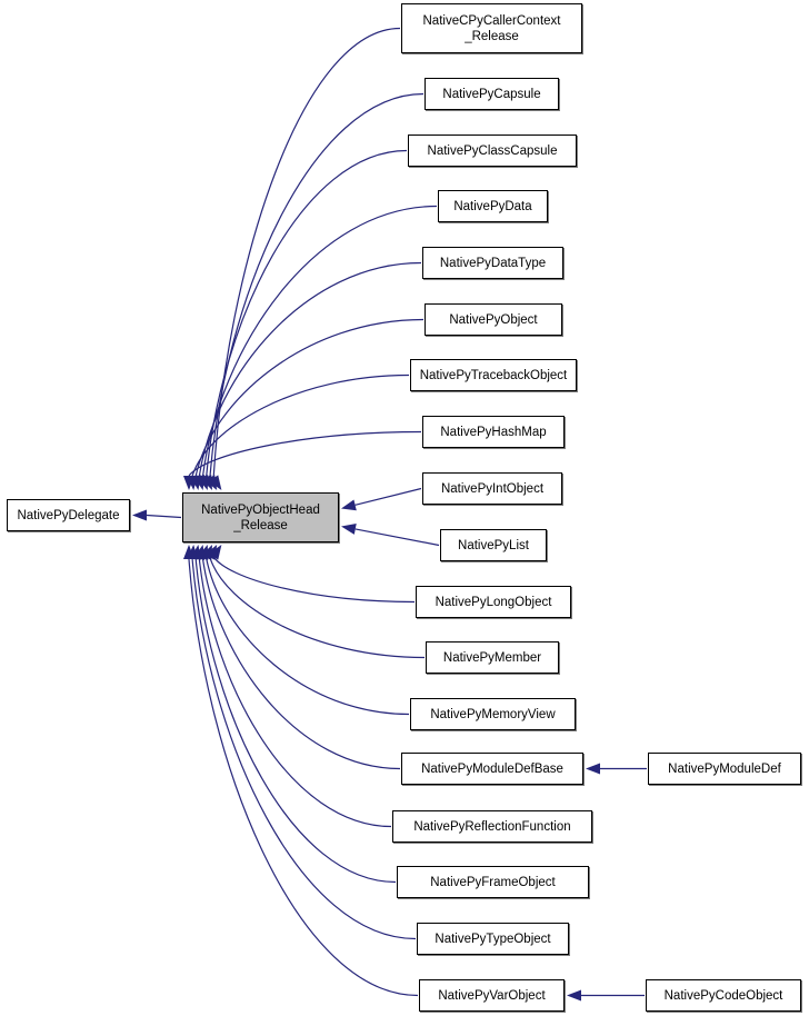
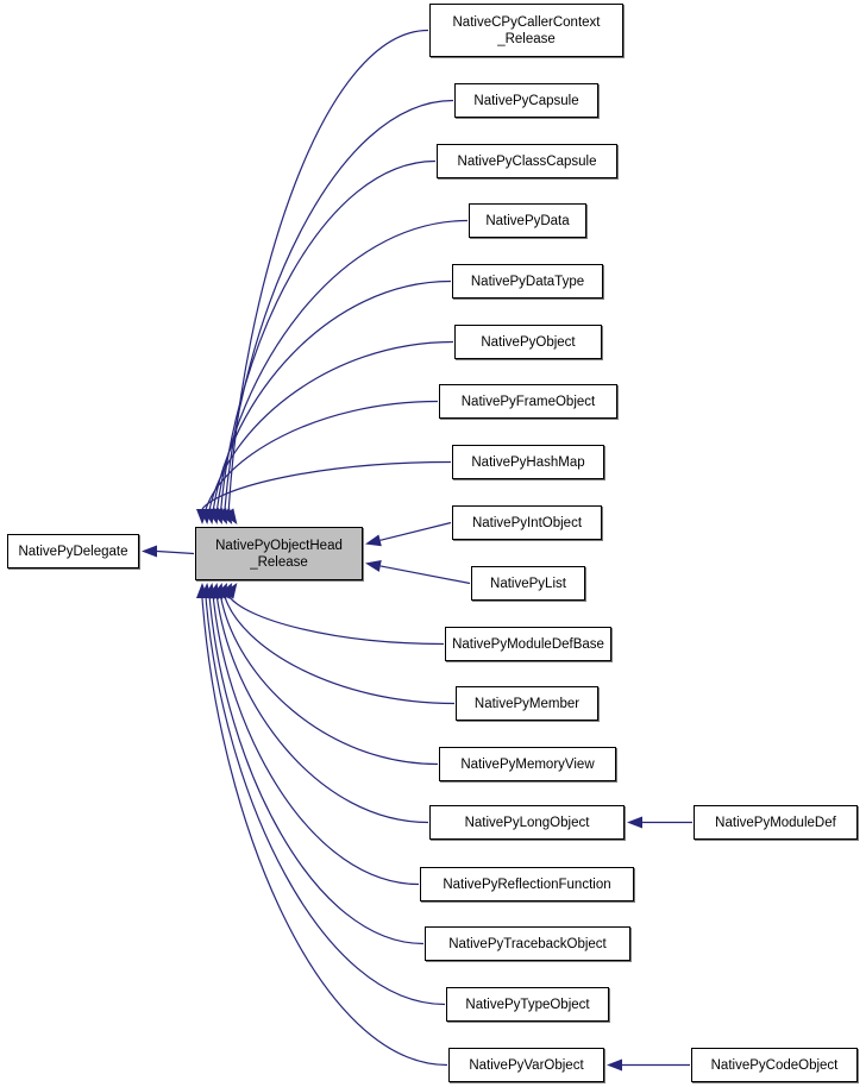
  NativePyDelegate
  NativePyObjectHead
  _Release
  NativeCPyCallerContext
  _Release
  NativePyCapsule
  NativePyClassCapsule
  NativePyData
  NativePyDataType
  NativePyObject
- NativePyTracebackObject
+ NativePyFrameObject
  NativePyHashMap
  NativePyIntObject
  NativePyList
- NativePyLongObject
+ NativePyModuleDefBase
  NativePyMember
  NativePyMemoryView
- NativePyModuleDefBase
+ NativePyLongObject
  NativePyModuleDef
  NativePyReflectionFunction
- NativePyFrameObject
+ NativePyTracebackObject
  NativePyTypeObject
  NativePyVarObject
  NativePyCodeObject
